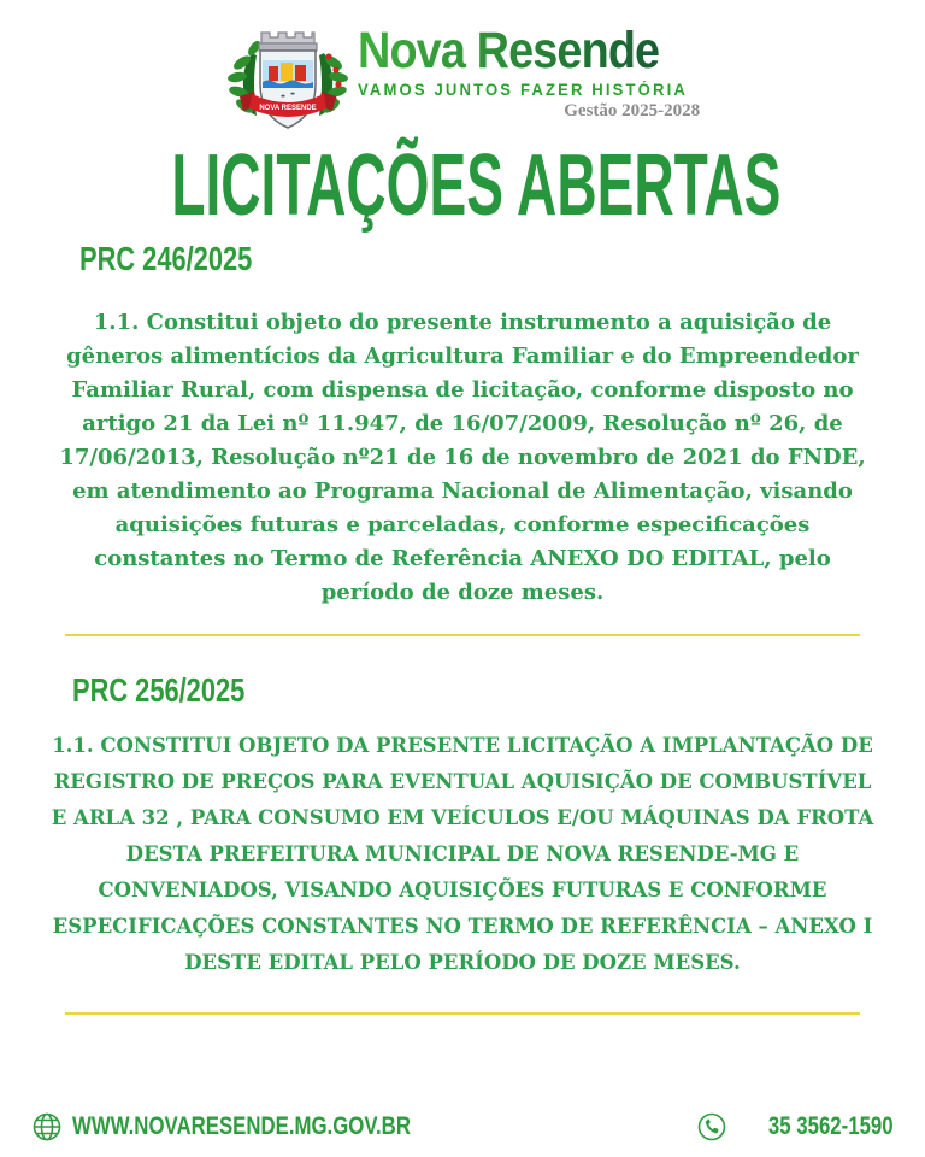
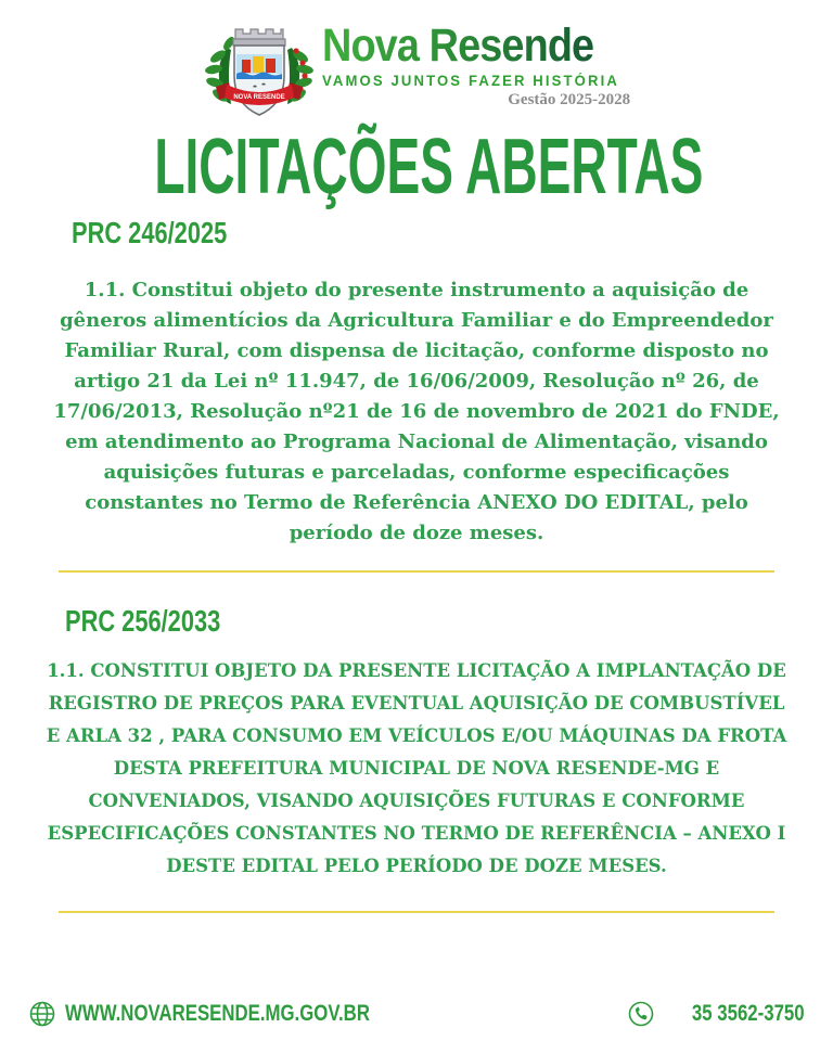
  Nova Resende
  VAMOS JUNTOS FAZER HISTÓRIA
  Gestão 2025-2028
  LICITAÇÕES ABERTAS
  PRC 246/2025
- 1.1. Constitui objeto do presente instrumento a aquisição de gêneros alimentícios da Agricultura Familiar e do Empreendedor Familiar Rural, com dispensa de licitação, conforme disposto no artigo 21 da Lei nº 11.947, de 16/07/2009, Resolução nº 26, de 17/06/2013, Resolução nº21 de 16 de novembro de 2021 do FNDE, em atendimento ao Programa Nacional de Alimentação, visando aquisições futuras e parceladas, conforme especificações constantes no Termo de Referência ANEXO DO EDITAL, pelo período de doze meses.
+ 1.1. Constitui objeto do presente instrumento a aquisição de gêneros alimentícios da Agricultura Familiar e do Empreendedor Familiar Rural, com dispensa de licitação, conforme disposto no artigo 21 da Lei nº 11.947, de 16/06/2009, Resolução nº 26, de 17/06/2013, Resolução nº21 de 16 de novembro de 2021 do FNDE, em atendimento ao Programa Nacional de Alimentação, visando aquisições futuras e parceladas, conforme especificações constantes no Termo de Referência ANEXO DO EDITAL, pelo período de doze meses.
- PRC 256/2025
+ PRC 256/2033
  1.1. CONSTITUI OBJETO DA PRESENTE LICITAÇÃO A IMPLANTAÇÃO DE REGISTRO DE PREÇOS PARA EVENTUAL AQUISIÇÃO DE COMBUSTÍVEL E ARLA 32 , PARA CONSUMO EM VEÍCULOS E/OU MÁQUINAS DA FROTA DESTA PREFEITURA MUNICIPAL DE NOVA RESENDE-MG E CONVENIADOS, VISANDO AQUISIÇÕES FUTURAS E CONFORME ESPECIFICAÇÕES CONSTANTES NO TERMO DE REFERÊNCIA – ANEXO I DESTE EDITAL PELO PERÍODO DE DOZE MESES.
  WWW.NOVARESENDE.MG.GOV.BR
- 35 3562-1590
+ 35 3562-3750
